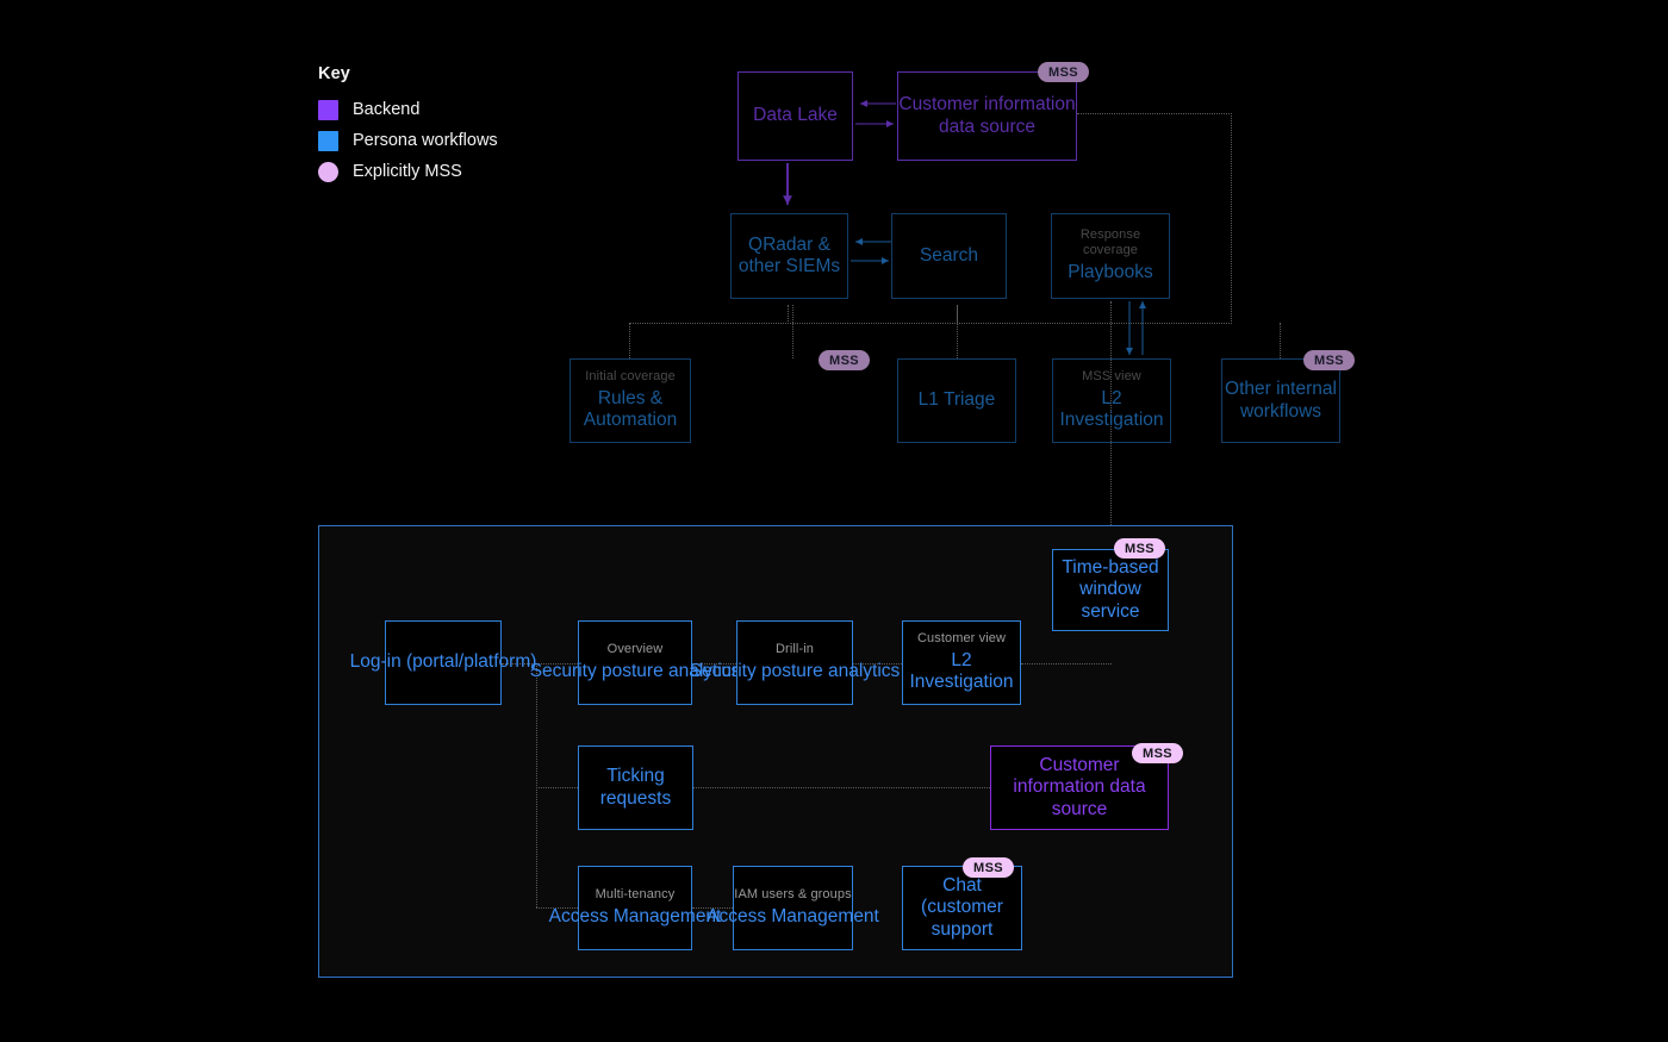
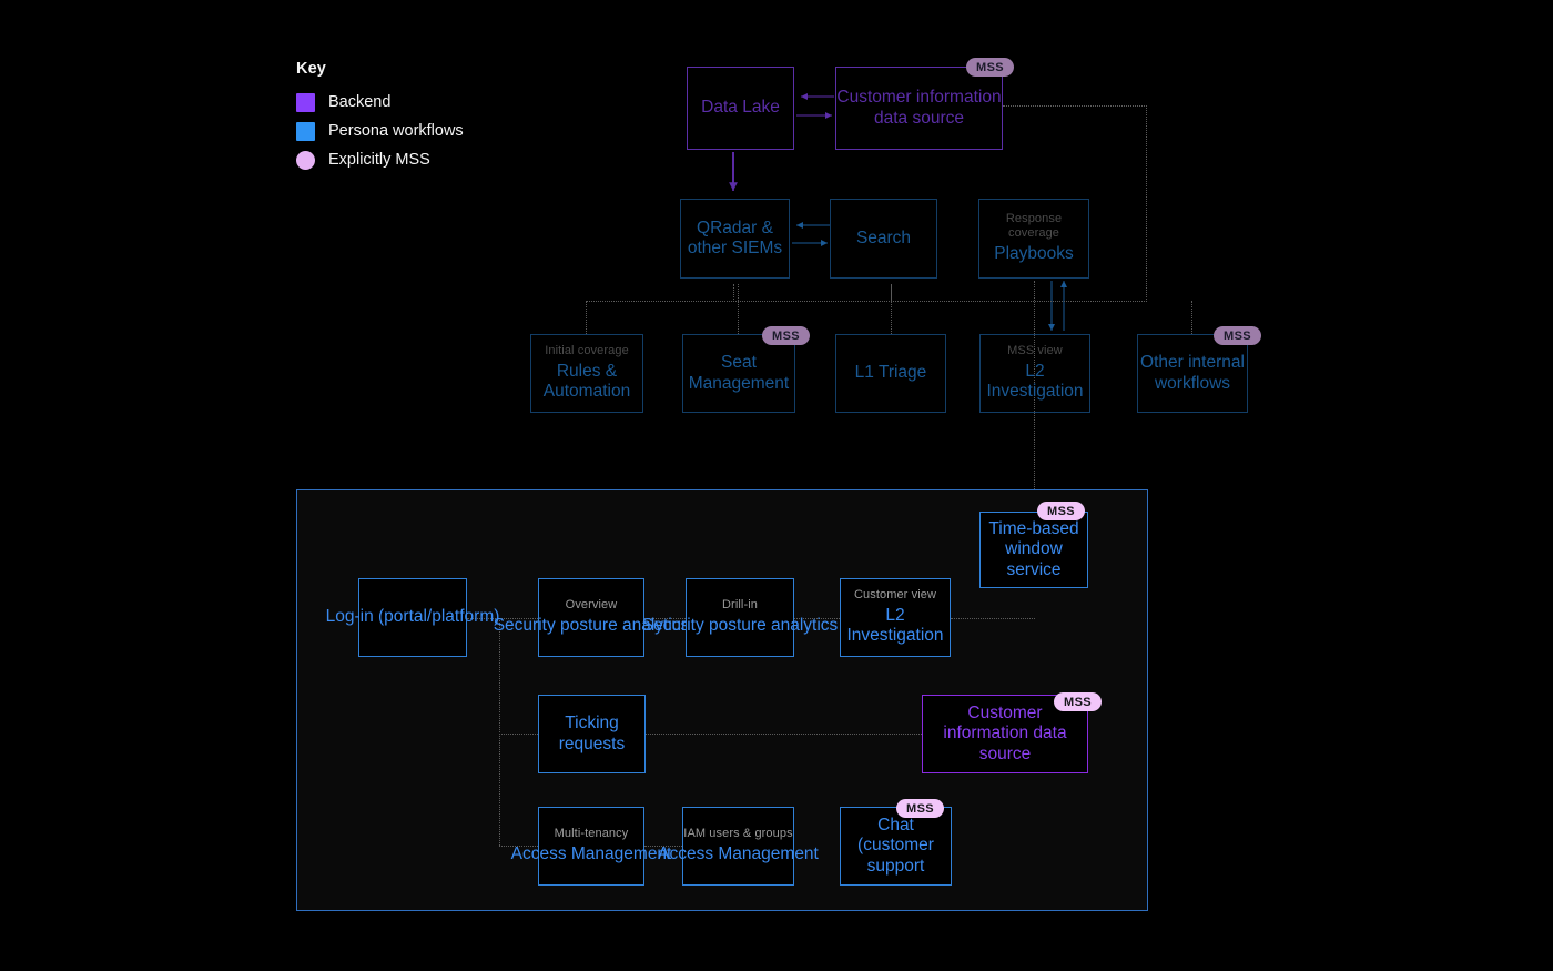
  Key
  Backend
  Persona workflows
  Explicitly MSS
  Data Lake
  Customer information data source
  MSS
  QRadar & other SIEMs
  Search
  Response coverage
  Playbooks
  Initial coverage
  Rules & Automation
+ Seat Management
  MSS
  L1 Triage
  MSS view
  L2 Investigation
  Other internal workflows
  MSS
  Time-based window service
  MSS
  Log-in (portal/platform)
  Overview
  Security posture analytic
  Drill-in
  Security posture analytics
  Customer view
  L2 Investigation
  Ticking requests
  Customer information data source
  MSS
  Multi-tenancy
  Access Management
  IAM users & groups
  Access Management
  Chat (customer support
  MSS
